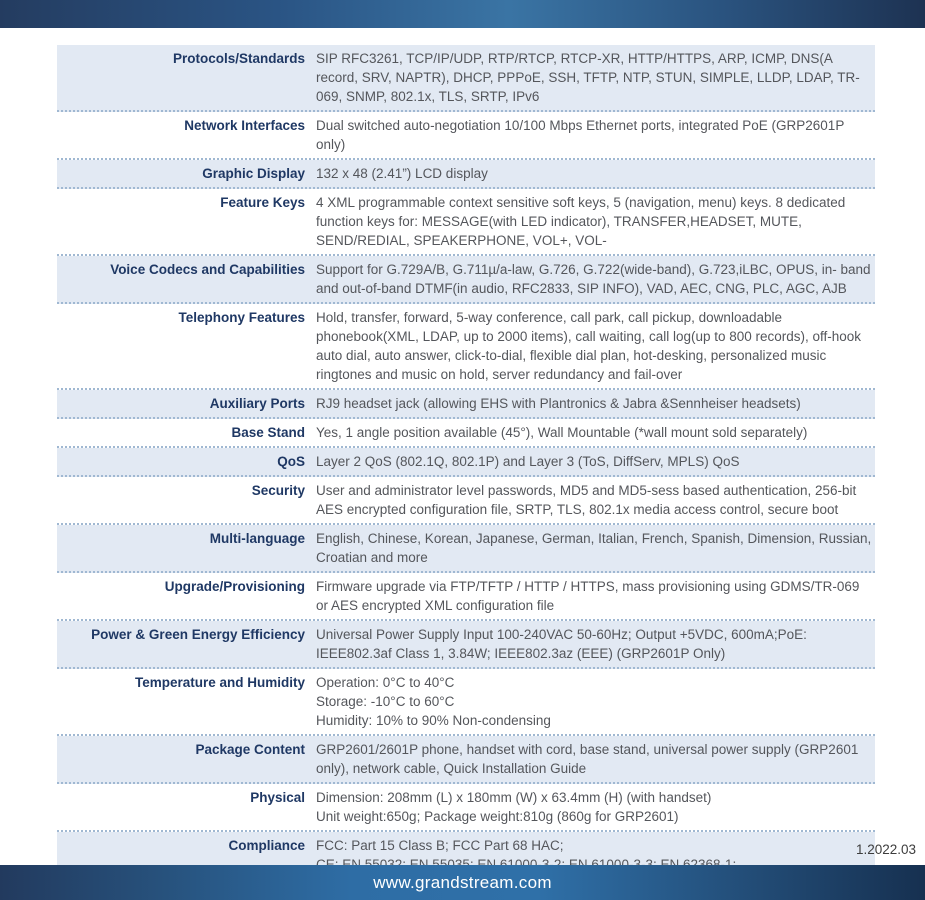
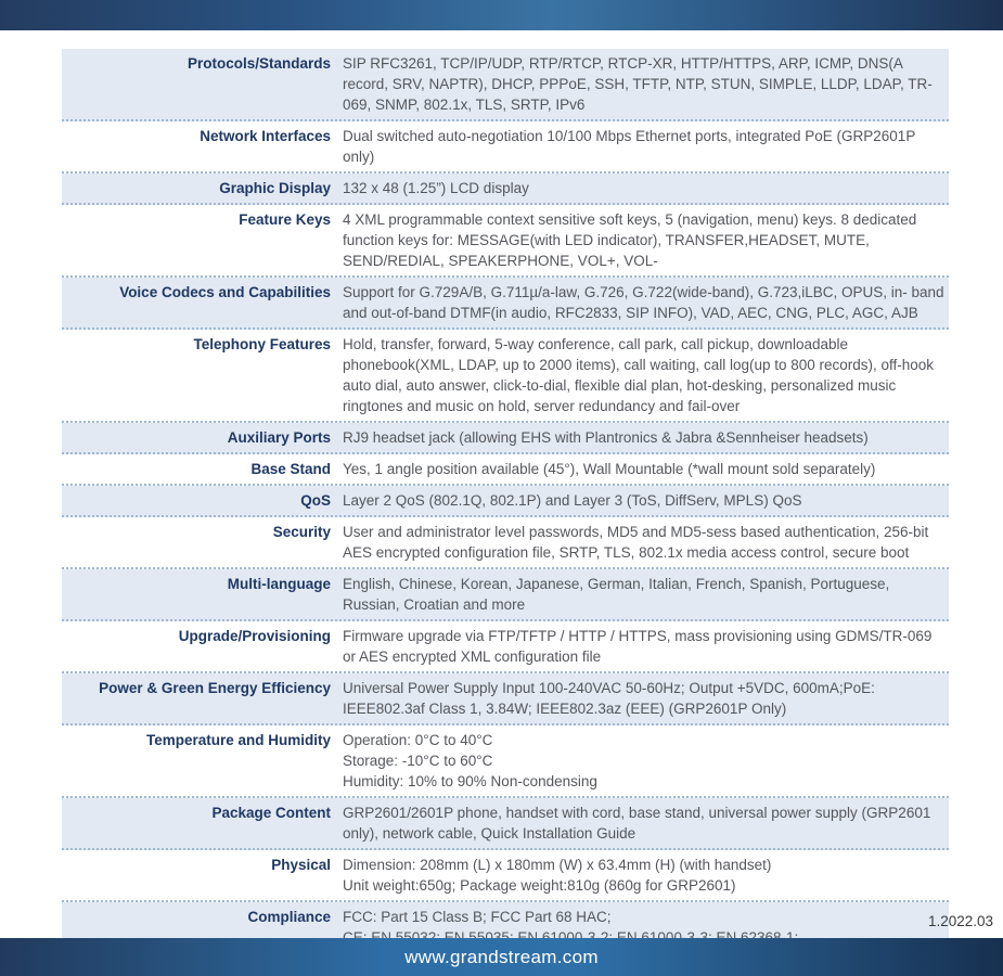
  Protocols/Standards
  SIP RFC3261, TCP/IP/UDP, RTP/RTCP, RTCP-XR, HTTP/HTTPS, ARP, ICMP, DNS(A record, SRV, NAPTR), DHCP, PPPoE, SSH, TFTP, NTP, STUN, SIMPLE, LLDP, LDAP, TR-069, SNMP, 802.1x, TLS, SRTP, IPv6
  Network Interfaces
  Dual switched auto-negotiation 10/100 Mbps Ethernet ports, integrated PoE (GRP2601P only)
  Graphic Display
- 132 x 48 (2.41”) LCD display
+ 132 x 48 (1.25”) LCD display
  Feature Keys
  4 XML programmable context sensitive soft keys, 5 (navigation, menu) keys. 8 dedicated function keys for: MESSAGE(with LED indicator), TRANSFER,HEADSET, MUTE, SEND/REDIAL, SPEAKERPHONE, VOL+, VOL-
  Voice Codecs and Capabilities
  Support for G.729A/B, G.711µ/a-law, G.726, G.722(wide-band), G.723,iLBC, OPUS, in- band and out-of-band DTMF(in audio, RFC2833, SIP INFO), VAD, AEC, CNG, PLC, AGC, AJB
  Telephony Features
  Hold, transfer, forward, 5-way conference, call park, call pickup, downloadable phonebook(XML, LDAP, up to 2000 items), call waiting, call log(up to 800 records), off-hook auto dial, auto answer, click-to-dial, flexible dial plan, hot-desking, personalized music ringtones and music on hold, server redundancy and fail-over
  Auxiliary Ports
  RJ9 headset jack (allowing EHS with Plantronics & Jabra &Sennheiser headsets)
  Base Stand
  Yes, 1 angle position available (45°), Wall Mountable (*wall mount sold separately)
  QoS
  Layer 2 QoS (802.1Q, 802.1P) and Layer 3 (ToS, DiffServ, MPLS) QoS
  Security
  User and administrator level passwords, MD5 and MD5-sess based authentication, 256-bit AES encrypted configuration file, SRTP, TLS, 802.1x media access control, secure boot
  Multi-language
- English, Chinese, Korean, Japanese, German, Italian, French, Spanish, Dimension, Russian, Croatian and more
+ English, Chinese, Korean, Japanese, German, Italian, French, Spanish, Portuguese, Russian, Croatian and more
  Upgrade/Provisioning
  Firmware upgrade via FTP/TFTP / HTTP / HTTPS, mass provisioning using GDMS/TR-069 or AES encrypted XML configuration file
  Power & Green Energy Efficiency
  Universal Power Supply Input 100-240VAC 50-60Hz; Output +5VDC, 600mA;PoE: IEEE802.3af Class 1, 3.84W; IEEE802.3az (EEE) (GRP2601P Only)
  Temperature and Humidity
  Operation: 0°C to 40°C
  Storage: -10°C to 60°C
  Humidity: 10% to 90% Non-condensing
  Package Content
  GRP2601/2601P phone, handset with cord, base stand, universal power supply (GRP2601 only), network cable, Quick Installation Guide
  Physical
  Dimension: 208mm (L) x 180mm (W) x 63.4mm (H) (with handset)
  Unit weight:650g; Package weight:810g (860g for GRP2601)
  Compliance
  FCC: Part 15 Class B; FCC Part 68 HAC;
  1.2022.03
  www.grandstream.com
